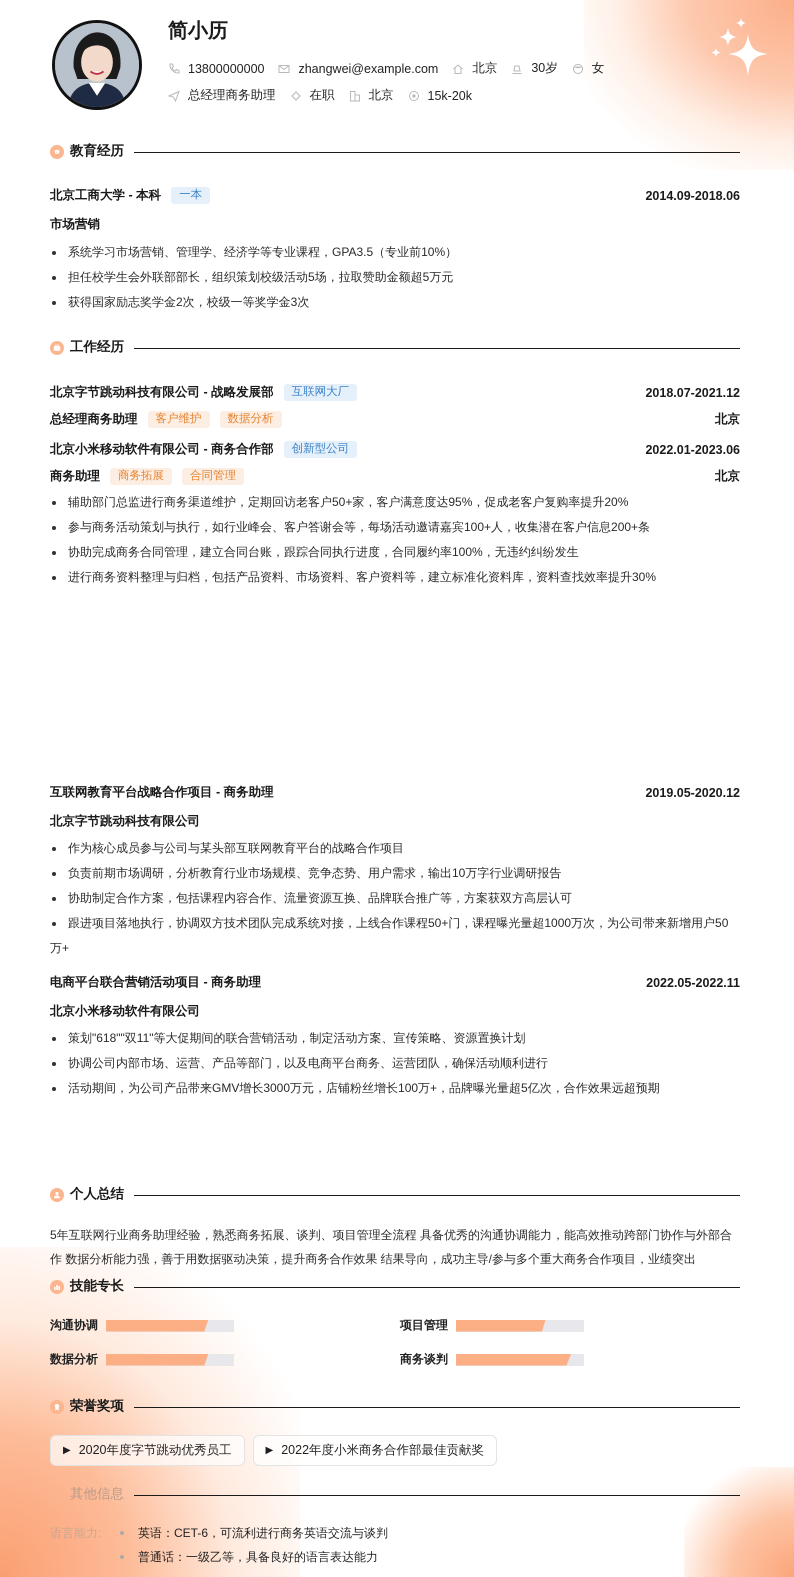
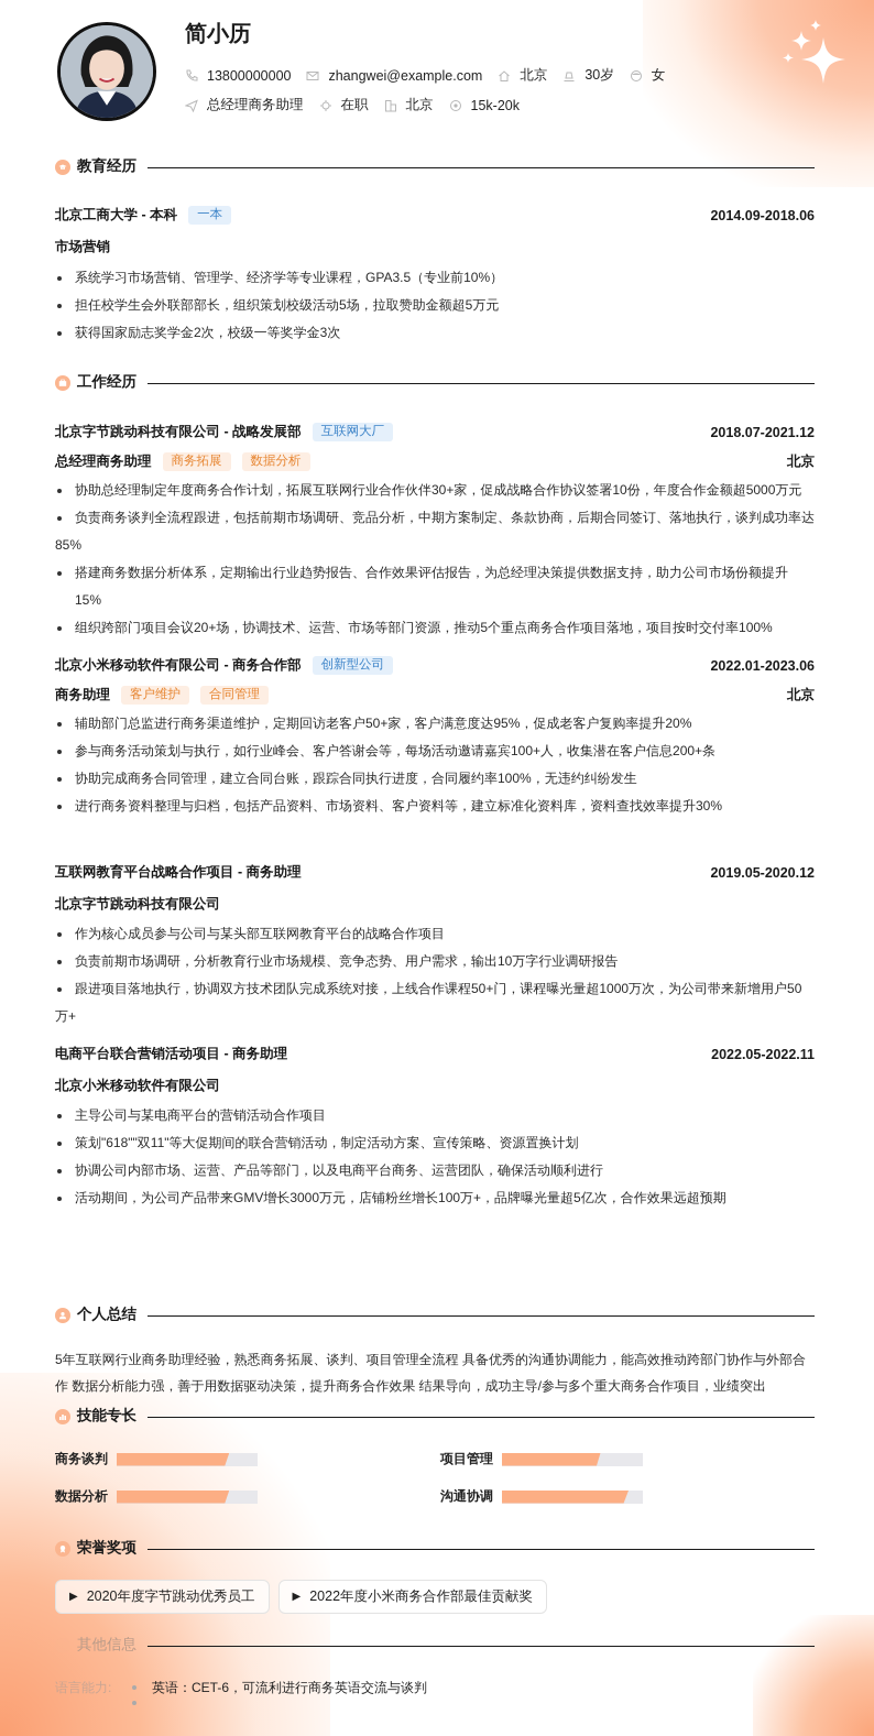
  简小历
  13800000000
  zhangwei@example.com
  北京
  30岁
  女
  总经理商务助理
  在职
  北京
  15k-20k
  教育经历
  北京工商大学 - 本科
  一本
  2014.09-2018.06
  市场营销
  系统学习市场营销、管理学、经济学等专业课程，GPA3.5（专业前10%）
  担任校学生会外联部部长，组织策划校级活动5场，拉取赞助金额超5万元
  获得国家励志奖学金2次，校级一等奖学金3次
  工作经历
  北京字节跳动科技有限公司 - 战略发展部
  互联网大厂
  2018.07-2021.12
  总经理商务助理
- 客户维护
+ 商务拓展
  数据分析
  北京
+ 协助总经理制定年度商务合作计划，拓展互联网行业合作伙伴30+家，促成战略合作协议签署10份，年度合作金额超5000万元
+ 负责商务谈判全流程跟进，包括前期市场调研、竞品分析，中期方案制定、条款协商，后期合同签订、落地执行，谈判成功率达85%
+ 搭建商务数据分析体系，定期输出行业趋势报告、合作效果评估报告，为总经理决策提供数据支持，助力公司市场份额提升15%
+ 组织跨部门项目会议20+场，协调技术、运营、市场等部门资源，推动5个重点商务合作项目落地，项目按时交付率100%
  北京小米移动软件有限公司 - 商务合作部
  创新型公司
  2022.01-2023.06
  商务助理
- 商务拓展
+ 客户维护
  合同管理
  北京
  辅助部门总监进行商务渠道维护，定期回访老客户50+家，客户满意度达95%，促成老客户复购率提升20%
  参与商务活动策划与执行，如行业峰会、客户答谢会等，每场活动邀请嘉宾100+人，收集潜在客户信息200+条
  协助完成商务合同管理，建立合同台账，跟踪合同执行进度，合同履约率100%，无违约纠纷发生
  进行商务资料整理与归档，包括产品资料、市场资料、客户资料等，建立标准化资料库，资料查找效率提升30%
  互联网教育平台战略合作项目 - 商务助理
  2019.05-2020.12
  北京字节跳动科技有限公司
  作为核心成员参与公司与某头部互联网教育平台的战略合作项目
  负责前期市场调研，分析教育行业市场规模、竞争态势、用户需求，输出10万字行业调研报告
- 协助制定合作方案，包括课程内容合作、流量资源互换、品牌联合推广等，方案获双方高层认可
  跟进项目落地执行，协调双方技术团队完成系统对接，上线合作课程50+门，课程曝光量超1000万次，为公司带来新增用户50万+
  电商平台联合营销活动项目 - 商务助理
  2022.05-2022.11
  北京小米移动软件有限公司
+ 主导公司与某电商平台的营销活动合作项目
  策划"618""双11"等大促期间的联合营销活动，制定活动方案、宣传策略、资源置换计划
  协调公司内部市场、运营、产品等部门，以及电商平台商务、运营团队，确保活动顺利进行
  活动期间，为公司产品带来GMV增长3000万元，店铺粉丝增长100万+，品牌曝光量超5亿次，合作效果远超预期
  个人总结
  5年互联网行业商务助理经验，熟悉商务拓展、谈判、项目管理全流程 具备优秀的沟通协调能力，能高效推动跨部门协作与外部合作 数据分析能力强，善于用数据驱动决策，提升商务合作效果 结果导向，成功主导/参与多个重大商务合作项目，业绩突出
  技能专长
- 沟通协调
+ 商务谈判
  项目管理
  数据分析
- 商务谈判
+ 沟通协调
  荣誉奖项
  ▶
  2020年度字节跳动优秀员工
  ▶
  2022年度小米商务合作部最佳贡献奖
  其他信息
  语言能力:
  英语：CET-6，可流利进行商务英语交流与谈判
- 普通话：一级乙等，具备良好的语言表达能力
